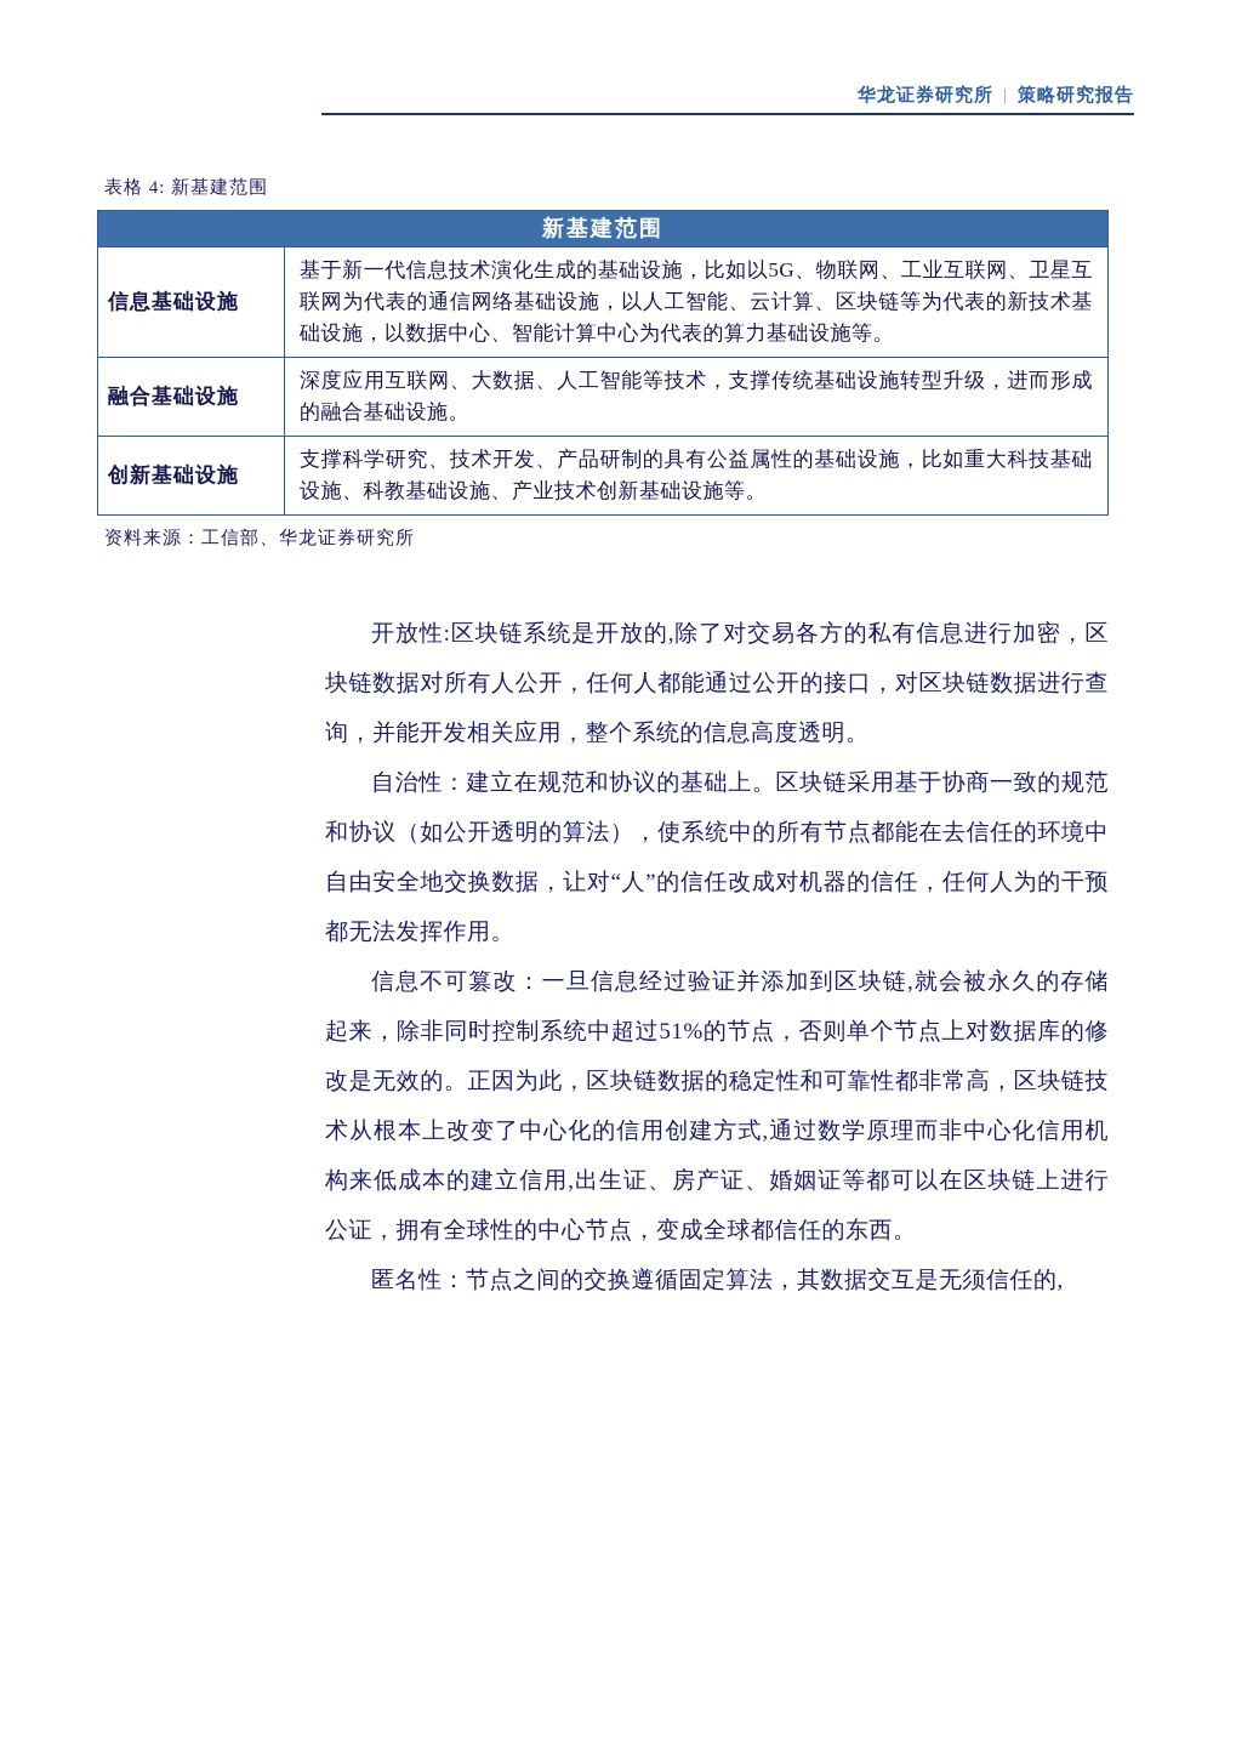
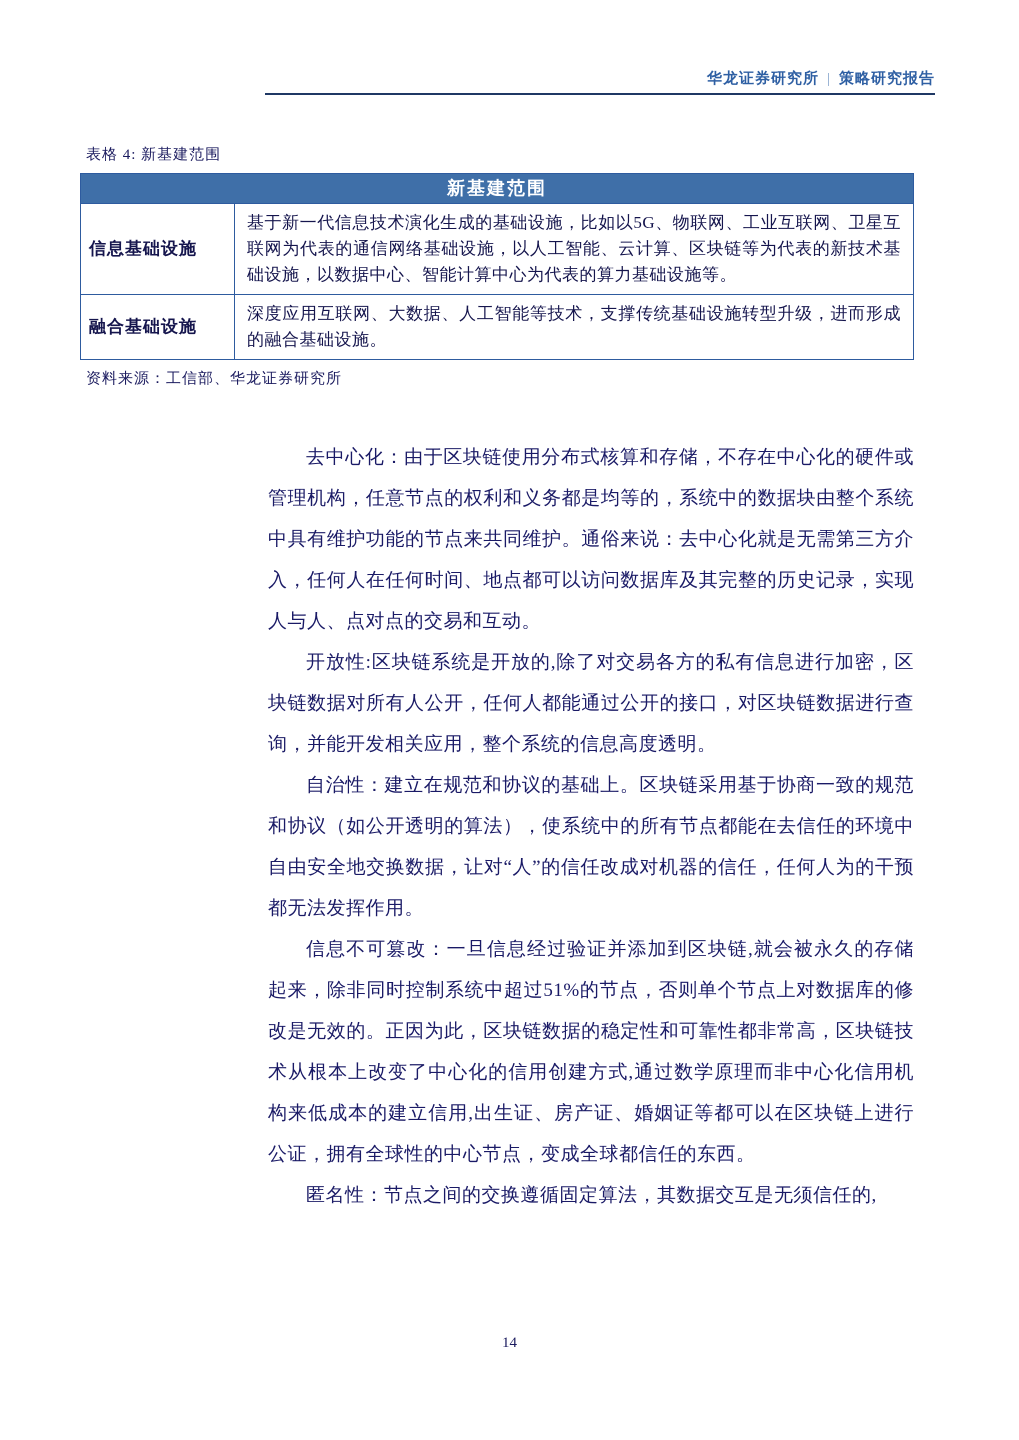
  华龙证券研究所 | 策略研究报告
  表格 4: 新基建范围
  新基建范围
  信息基础设施	基于新一代信息技术演化生成的基础设施，比如以5G、物联网、工业互联网、卫星互联网为代表的通信网络基础设施，以人工智能、云计算、区块链等为代表的新技术基础设施，以数据中心、智能计算中心为代表的算力基础设施等。
  融合基础设施	深度应用互联网、大数据、人工智能等技术，支撑传统基础设施转型升级，进而形成的融合基础设施。
- 创新基础设施	支撑科学研究、技术开发、产品研制的具有公益属性的基础设施，比如重大科技基础设施、科教基础设施、产业技术创新基础设施等。
  资料来源：工信部、华龙证券研究所
+ 去中心化：由于区块链使用分布式核算和存储，不存在中心化的硬件或管理机构，任意节点的权利和义务都是均等的，系统中的数据块由整个系统中具有维护功能的节点来共同维护。通俗来说：去中心化就是无需第三方介入，任何人在任何时间、地点都可以访问数据库及其完整的历史记录，实现人与人、点对点的交易和互动。
  开放性:区块链系统是开放的,除了对交易各方的私有信息进行加密，区块链数据对所有人公开，任何人都能通过公开的接口，对区块链数据进行查询，并能开发相关应用，整个系统的信息高度透明。
  自治性：建立在规范和协议的基础上。区块链采用基于协商一致的规范和协议（如公开透明的算法），使系统中的所有节点都能在去信任的环境中自由安全地交换数据，让对“人”的信任改成对机器的信任，任何人为的干预都无法发挥作用。
  信息不可篡改：一旦信息经过验证并添加到区块链,就会被永久的存储起来，除非同时控制系统中超过51%的节点，否则单个节点上对数据库的修改是无效的。正因为此，区块链数据的稳定性和可靠性都非常高，区块链技术从根本上改变了中心化的信用创建方式,通过数学原理而非中心化信用机构来低成本的建立信用,出生证、房产证、婚姻证等都可以在区块链上进行公证，拥有全球性的中心节点，变成全球都信任的东西。
  匿名性：节点之间的交换遵循固定算法，其数据交互是无须信任的,
+ 14
